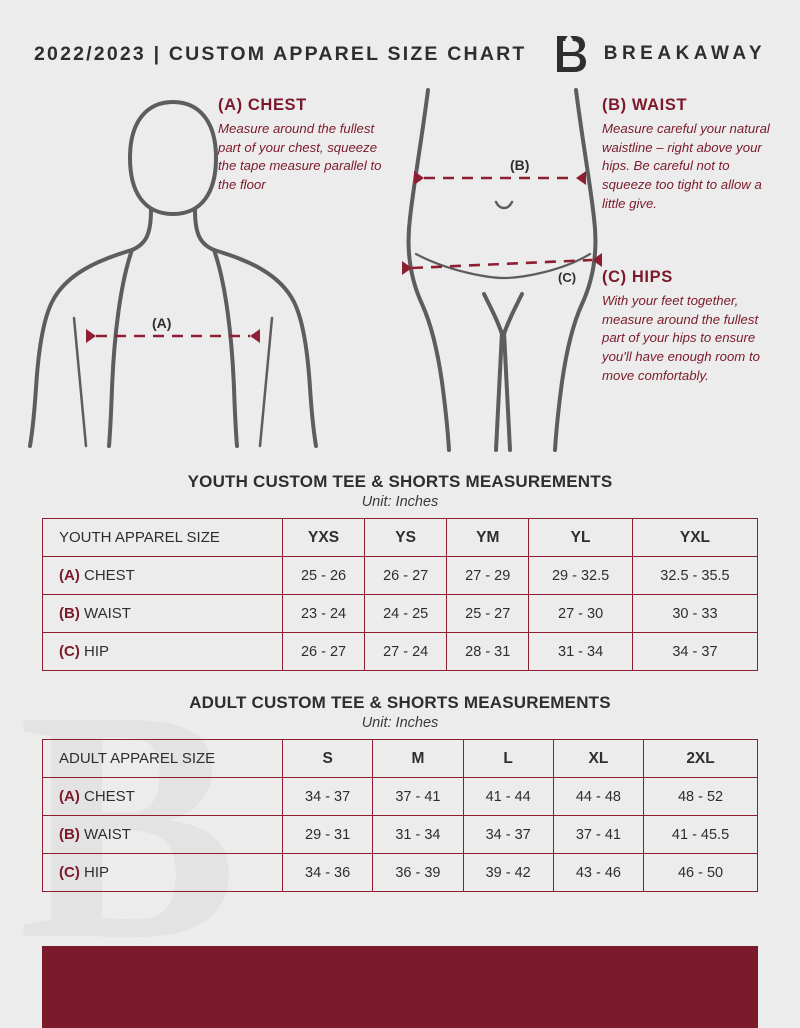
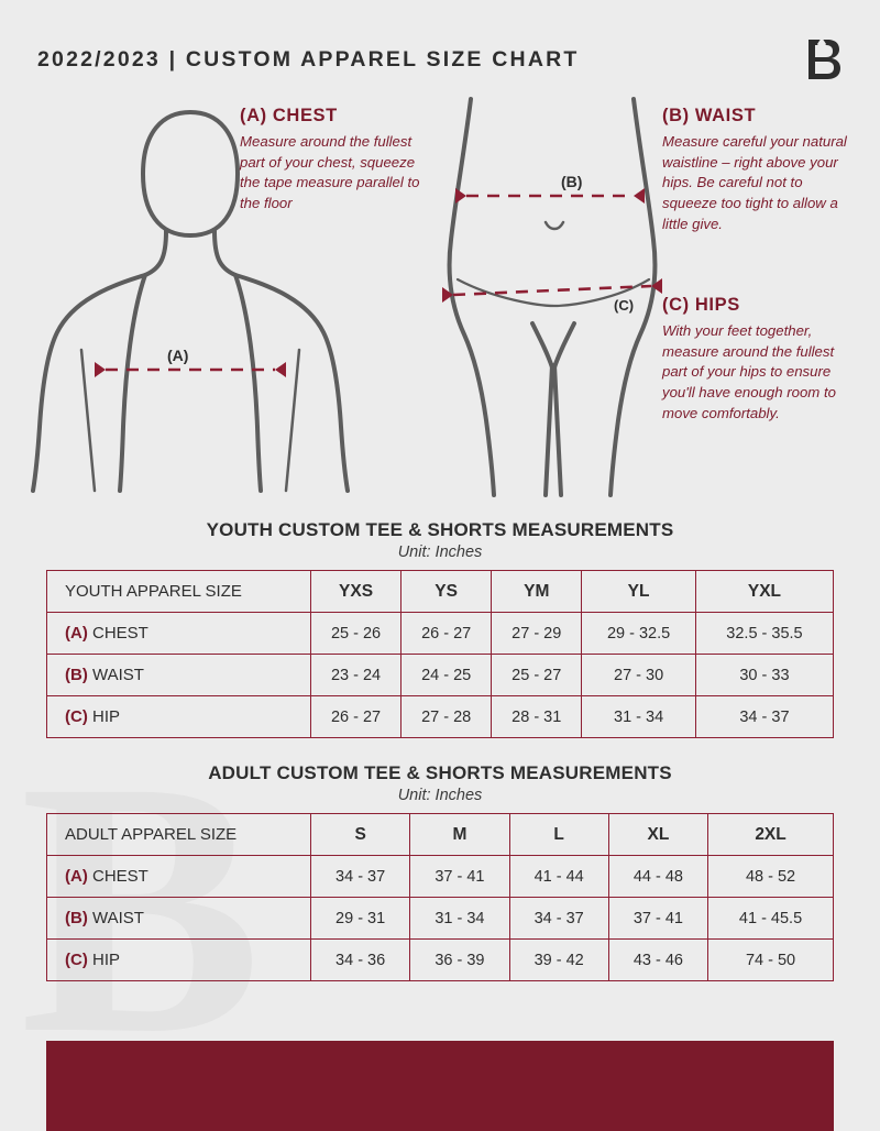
  B
  2022/2023 | CUSTOM APPAREL SIZE CHART
- BREAKAWAY
  (A)
  (B)
  (C)
  (A) CHEST
  Measure around the fullest part of your chest, squeeze the tape measure parallel to the floor
  (B) WAIST
  Measure careful your natural waistline – right above your hips. Be careful not to squeeze too tight to allow a little give.
  (C) HIPS
  With your feet together, measure around the fullest part of your hips to ensure you'll have enough room to move comfortably.
  YOUTH CUSTOM TEE & SHORTS MEASUREMENTS
  Unit: Inches
  YOUTH APPAREL SIZE	YXS	YS	YM	YL	YXL
  (A) CHEST	25 - 26	26 - 27	27 - 29	29 - 32.5	32.5 - 35.5
  (B) WAIST	23 - 24	24 - 25	25 - 27	27 - 30	30 - 33
- (C) HIP	26 - 27	27 - 24	28 - 31	31 - 34	34 - 37
+ (C) HIP	26 - 27	27 - 28	28 - 31	31 - 34	34 - 37
  ADULT CUSTOM TEE & SHORTS MEASUREMENTS
  Unit: Inches
  ADULT APPAREL SIZE	S	M	L	XL	2XL
  (A) CHEST	34 - 37	37 - 41	41 - 44	44 - 48	48 - 52
  (B) WAIST	29 - 31	31 - 34	34 - 37	37 - 41	41 - 45.5
- (C) HIP	34 - 36	36 - 39	39 - 42	43 - 46	46 - 50
+ (C) HIP	34 - 36	36 - 39	39 - 42	43 - 46	74 - 50
